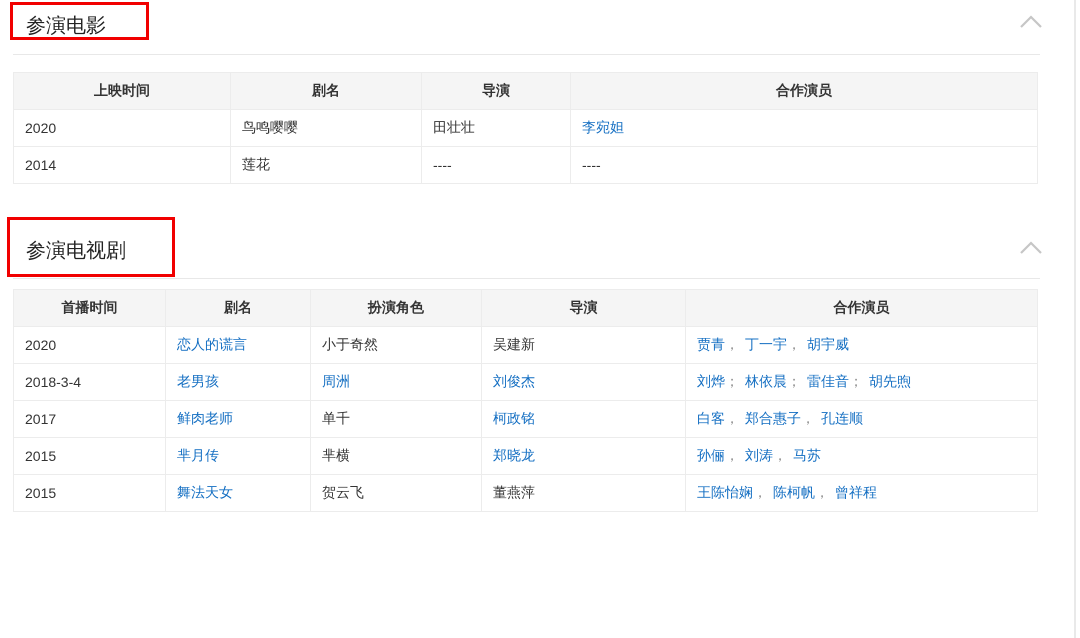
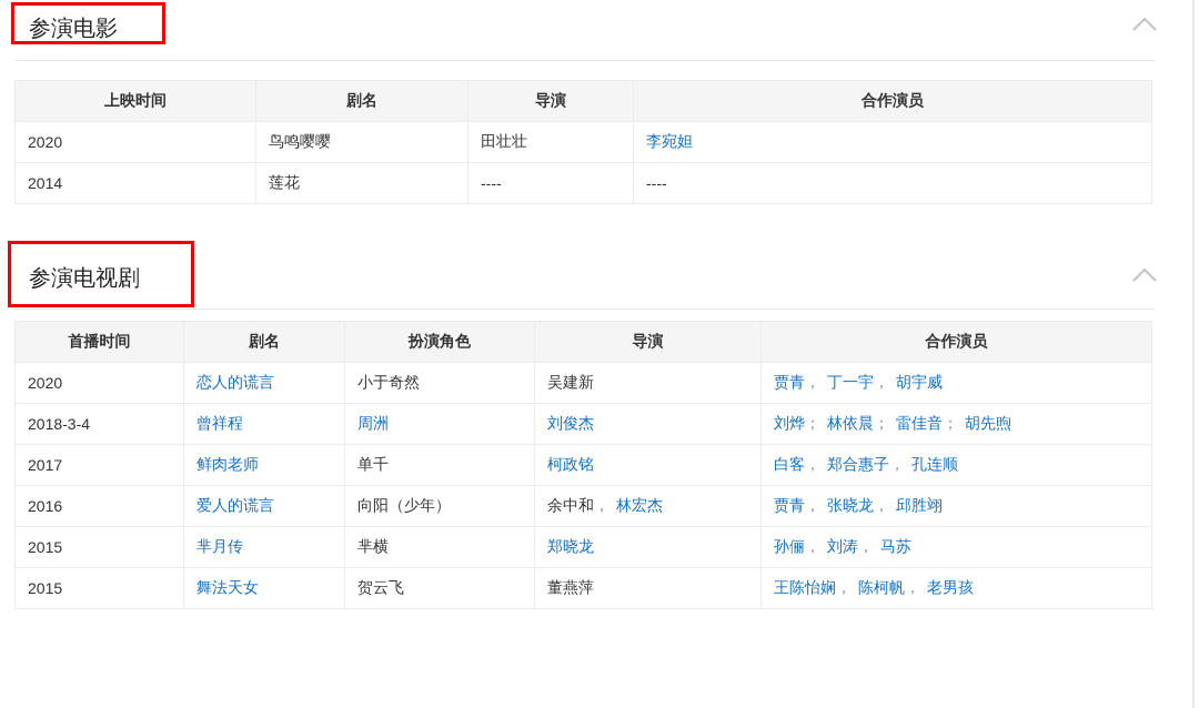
  参演电影
  上映时间	剧名	导演	合作演员
  2020	鸟鸣嘤嘤	田壮壮	李宛妲
  2014	莲花	----	----
  参演电视剧
  首播时间	剧名	扮演角色	导演	合作演员
  2020	恋人的谎言	小于奇然	吴建新	贾青， 丁一宇， 胡宇威
- 2018-3-4	老男孩	周洲	刘俊杰	刘烨； 林依晨； 雷佳音； 胡先煦
+ 2018-3-4	曾祥程	周洲	刘俊杰	刘烨； 林依晨； 雷佳音； 胡先煦
  2017	鲜肉老师	单千	柯政铭	白客， 郑合惠子， 孔连顺
+ 2016	爱人的谎言	向阳（少年）	余中和， 林宏杰	贾青， 张晓龙， 邱胜翊
  2015	芈月传	芈横	郑晓龙	孙俪， 刘涛， 马苏
- 2015	舞法天女	贺云飞	董燕萍	王陈怡娴， 陈柯帆， 曾祥程
+ 2015	舞法天女	贺云飞	董燕萍	王陈怡娴， 陈柯帆， 老男孩
